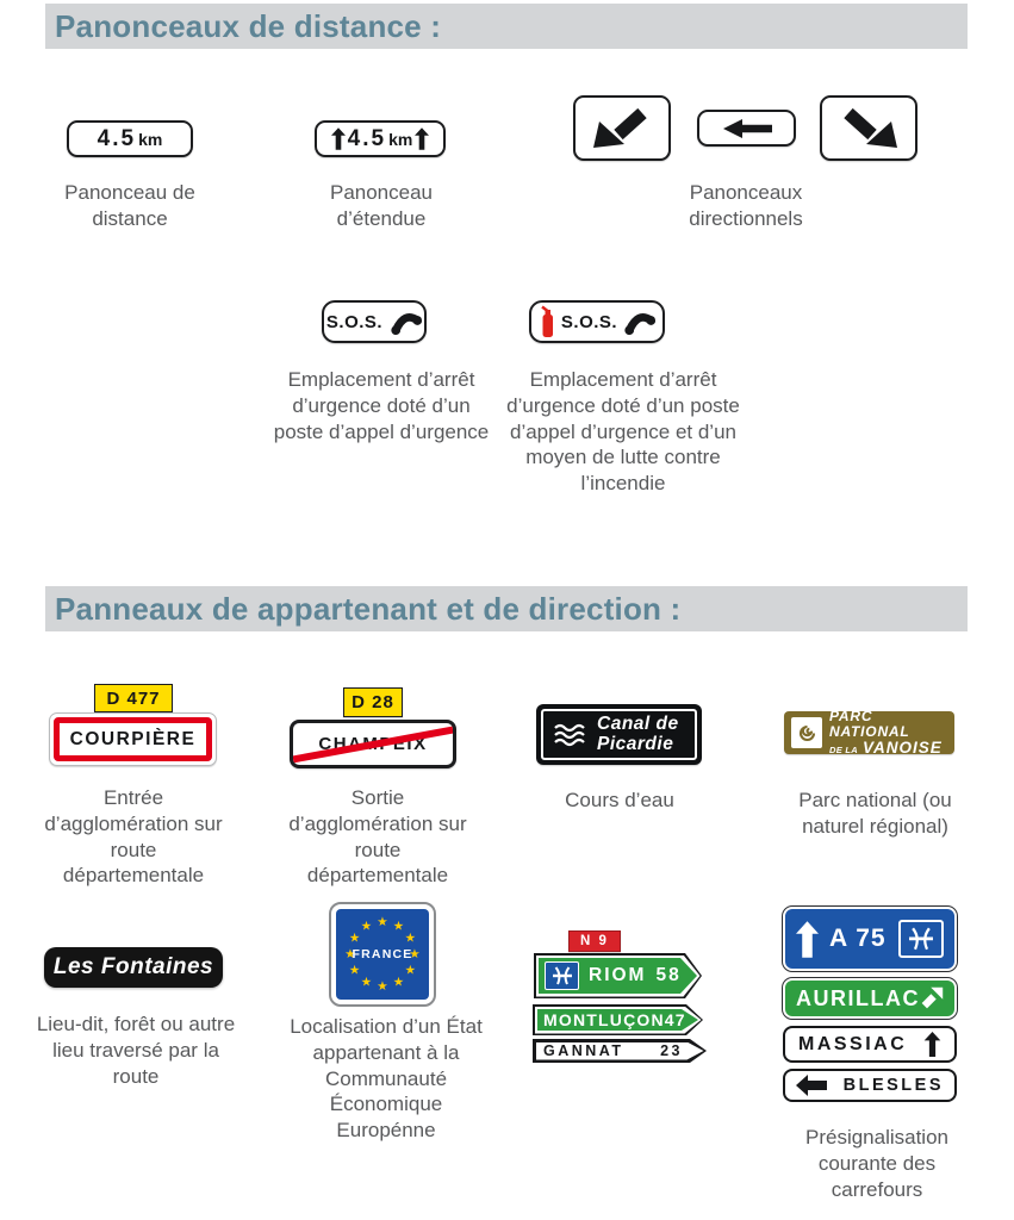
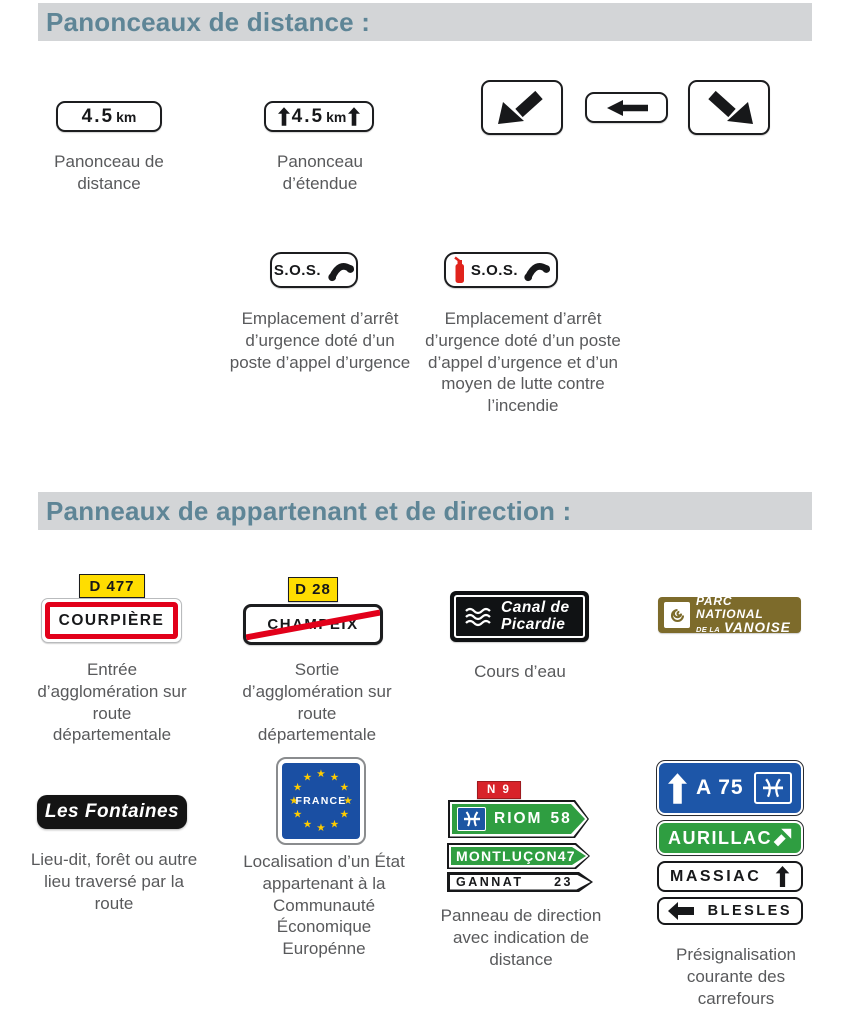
  Panonceaux de distance :
  4.5
  km
  Panonceau de distance
  4.5
  km
  Panonceau d’étendue
- Panonceaux directionnels
  S.O.S.
  Emplacement d’arrêt d’urgence doté d’un poste d’appel d’urgence
  S.O.S.
  Emplacement d’arrêt d’urgence doté d’un poste d’appel d’urgence et d’un moyen de lutte contre l’incendie
  Panneaux de appartenant et de direction :
  D 477
  COURPIÈRE
  Entrée d’agglomération sur route départementale
  D 28
  Sortie d’agglomération sur route départementale
  Canal de
  Picardie
  Cours d’eau
  PARC NATIONAL
  DE LA
  VANOISE
- Parc national (ou naturel régional)
  Les Fontaines
  Lieu-dit, forêt ou autre lieu traversé par la route
  ★
  ★
  ★
  ★
  ★
  ★
  ★
  ★
  ★
  ★
  ★
  ★
  FRANCE
  Localisation d’un État appartenant à la Communauté Économique Europénne
  N 9
  RIOM
  58
  MONTLUÇON
  47
  GANNAT
  23
+ Panneau de direction avec indication de distance
  A 75
  AURILLAC
  MASSIAC
  BLESLES
  Présignalisation courante des carrefours
